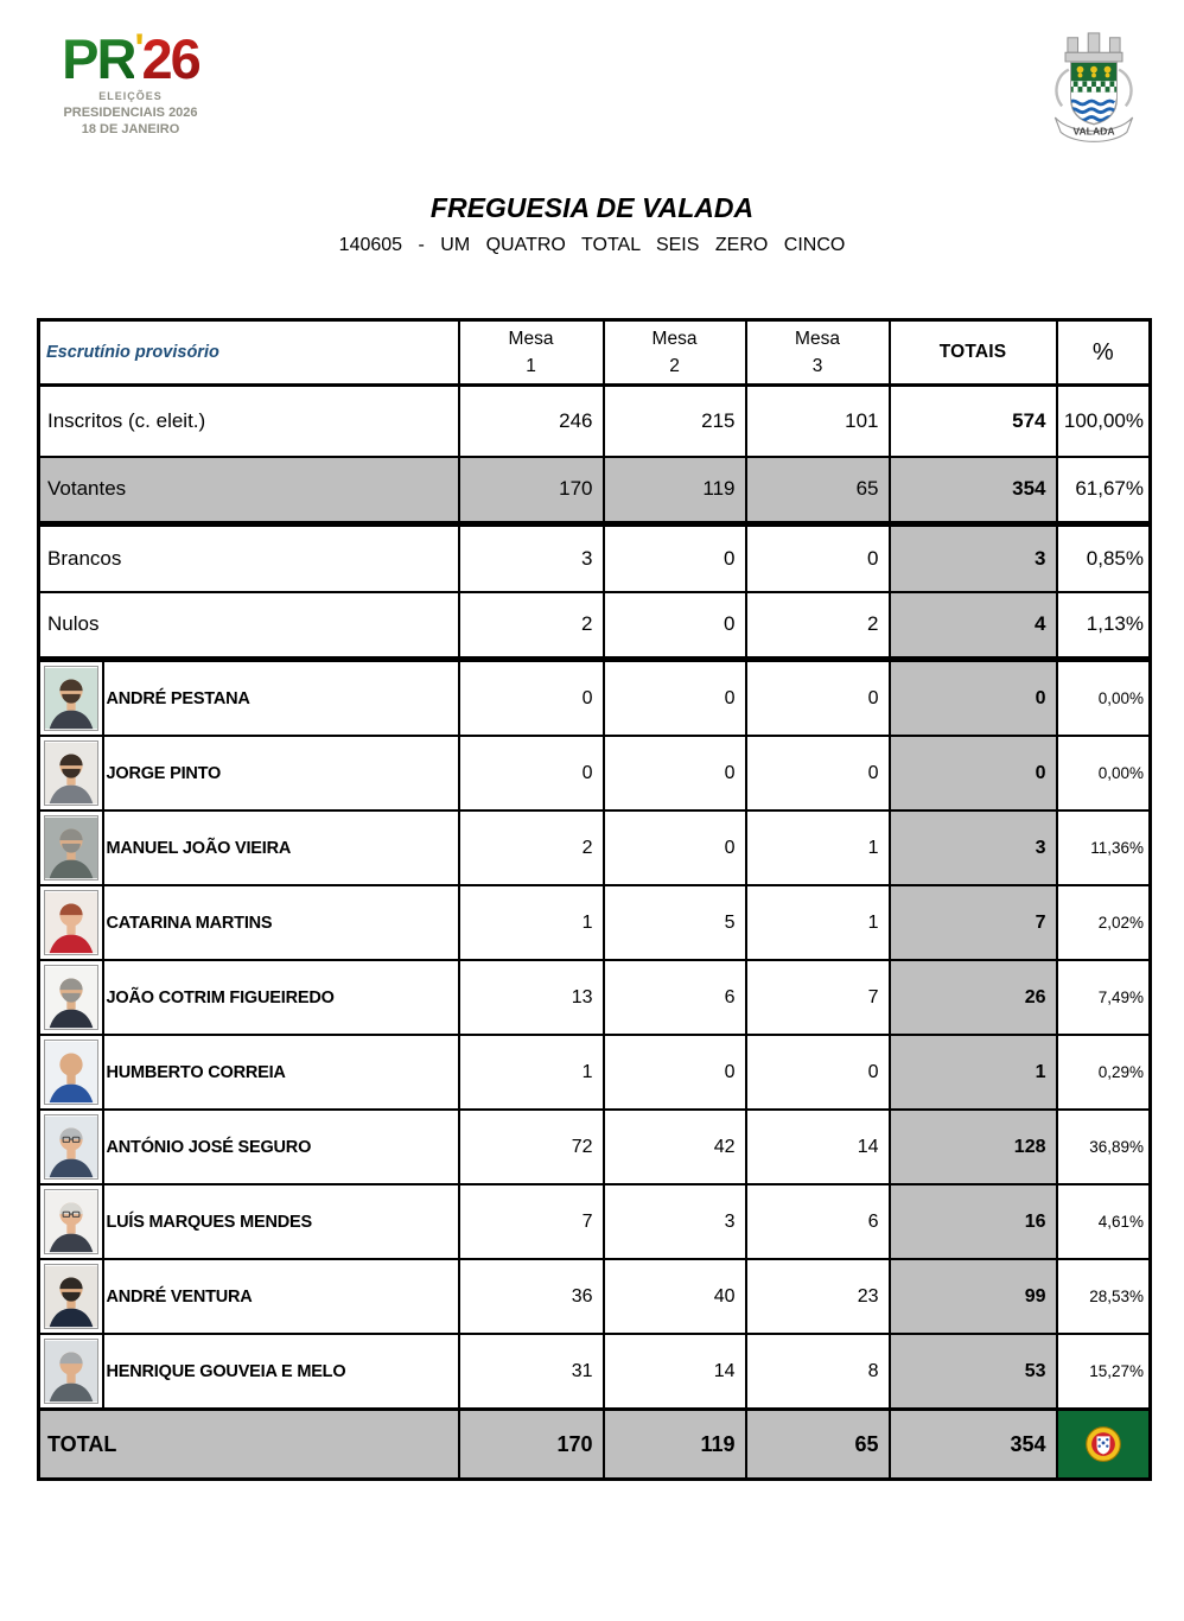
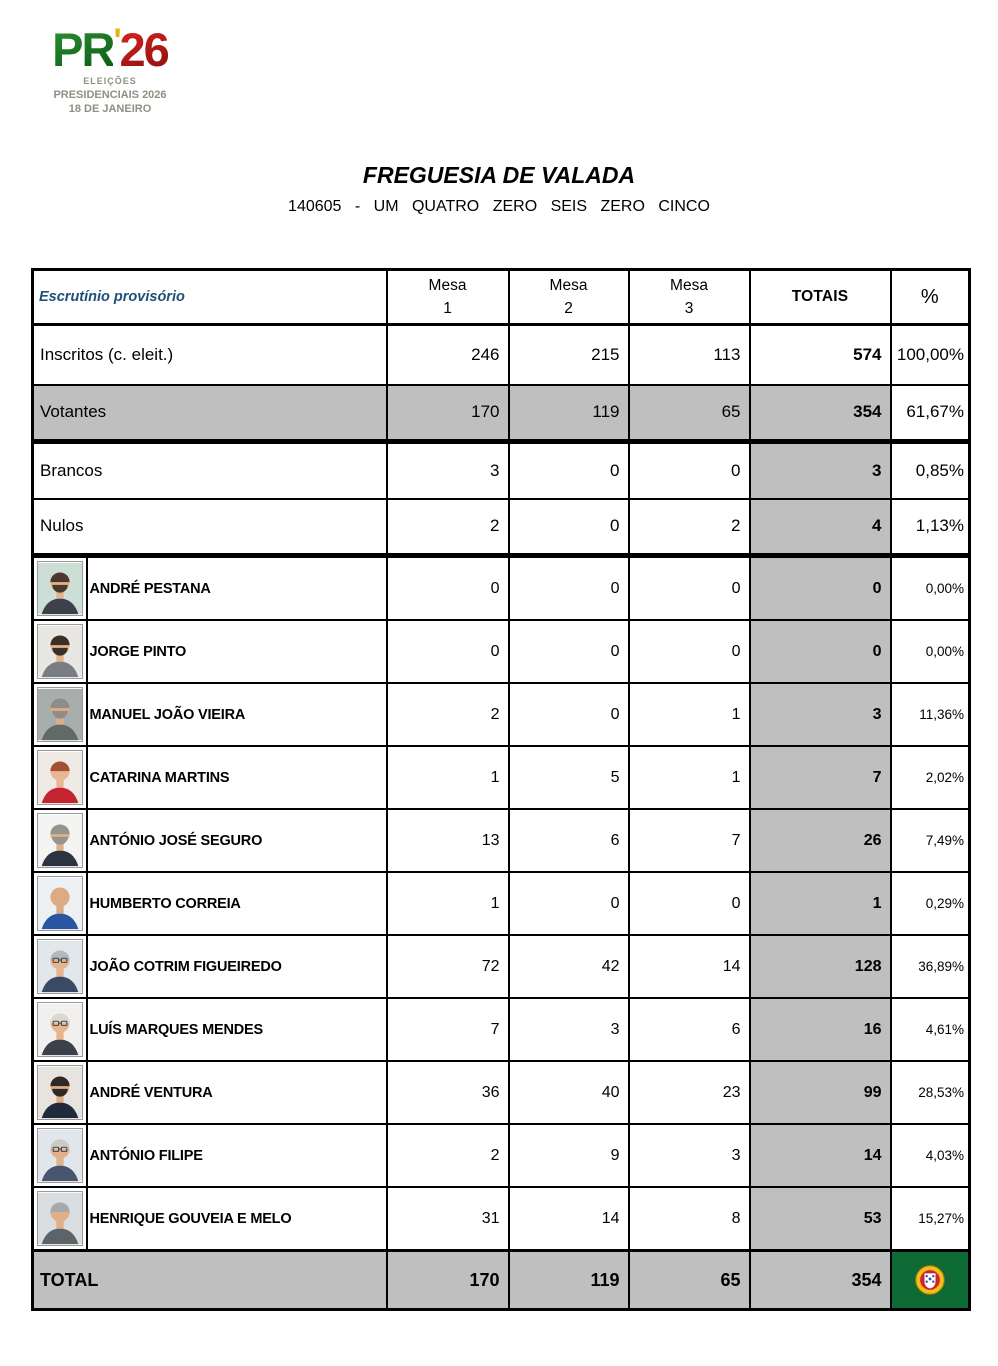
  PR'26
  ELEIÇÕES
  PRESIDENCIAIS 2026
  18 DE JANEIRO
- VALADA
  FREGUESIA DE VALADA
- 140605 - UM QUATRO TOTAL SEIS ZERO CINCO
+ 140605 - UM QUATRO ZERO SEIS ZERO CINCO
  Escrutínio provisório	Mesa1	Mesa2	Mesa3	TOTAIS	%
- Inscritos (c. eleit.)	246	215	101	574	100,00%
+ Inscritos (c. eleit.)	246	215	113	574	100,00%
  Votantes	170	119	65	354	61,67%
  Brancos	3	0	0	3	0,85%
  Nulos	2	0	2	4	1,13%
  	ANDRÉ PESTANA	0	0	0	0	0,00%
  	JORGE PINTO	0	0	0	0	0,00%
  	MANUEL JOÃO VIEIRA	2	0	1	3	11,36%
  	CATARINA MARTINS	1	5	1	7	2,02%
- 	JOÃO COTRIM FIGUEIREDO	13	6	7	26	7,49%
+ 	ANTÓNIO JOSÉ SEGURO	13	6	7	26	7,49%
  	HUMBERTO CORREIA	1	0	0	1	0,29%
- 	ANTÓNIO JOSÉ SEGURO	72	42	14	128	36,89%
+ 	JOÃO COTRIM FIGUEIREDO	72	42	14	128	36,89%
  	LUÍS MARQUES MENDES	7	3	6	16	4,61%
  	ANDRÉ VENTURA	36	40	23	99	28,53%
+ 	ANTÓNIO FILIPE	2	9	3	14	4,03%
  	HENRIQUE GOUVEIA E MELO	31	14	8	53	15,27%
  TOTAL	170	119	65	354
